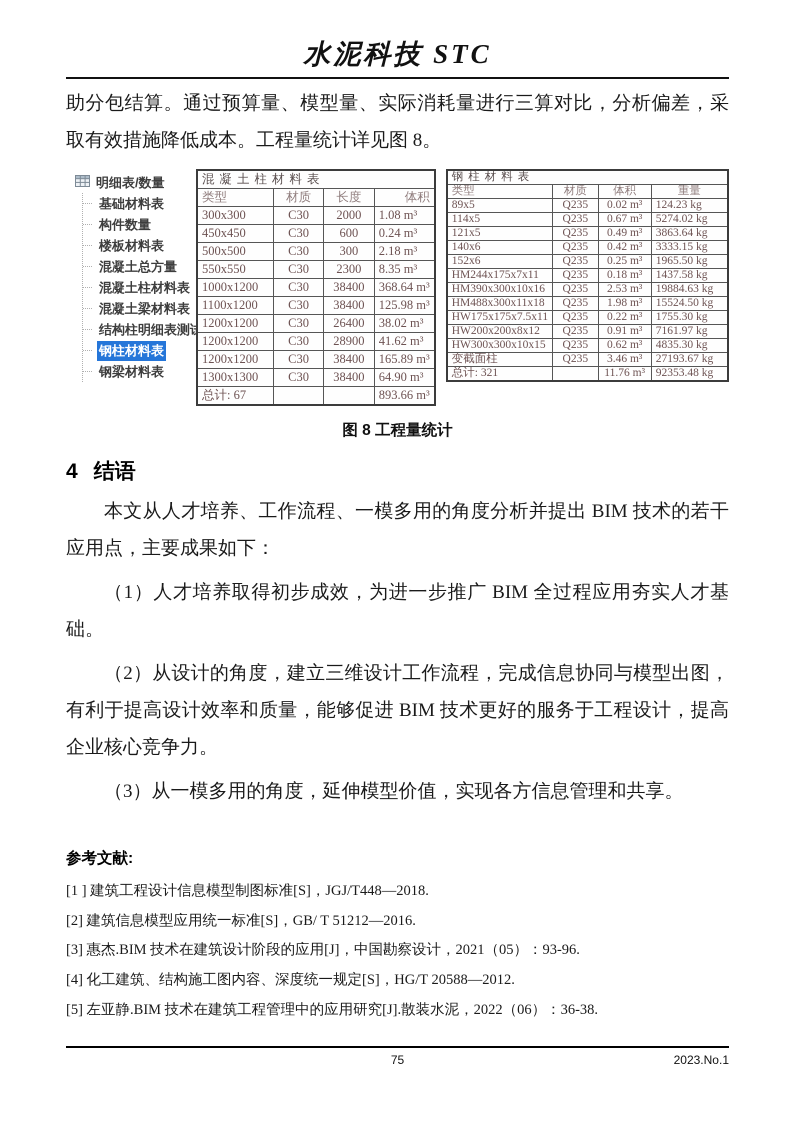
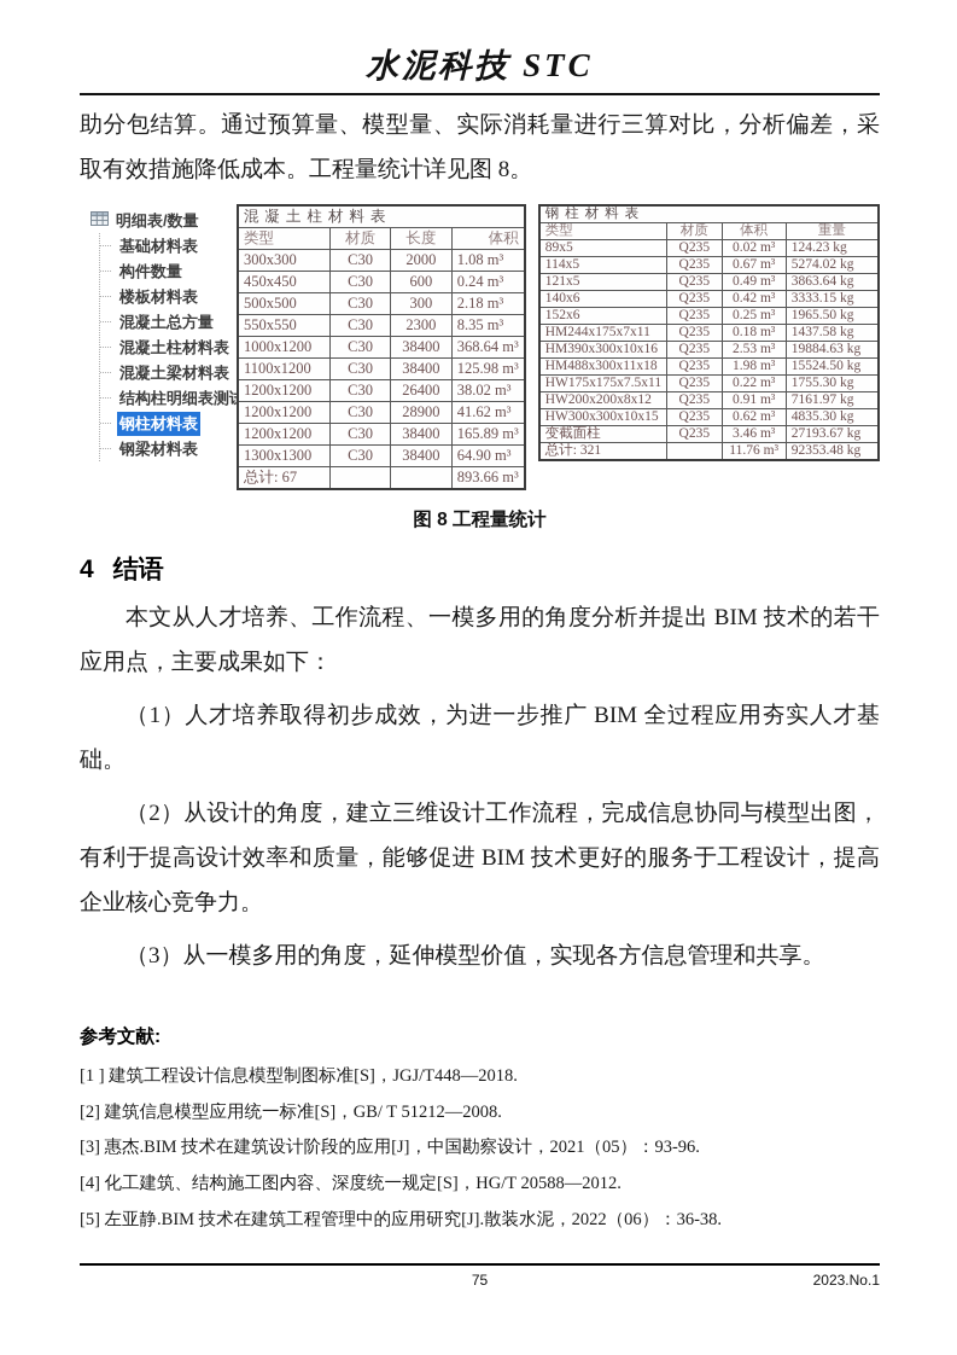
  水泥科技 STC
  助分包结算。通过预算量、模型量、实际消耗量进行三算对比，分析偏差，采取有效措施降低成本。工程量统计详见图 8。
  明细表/数量
  基础材料表
  构件数量
  楼板材料表
  混凝土总方量
  混凝土柱材料表
  混凝土梁材料表
  结构柱明细表测
  钢柱材料表
  钢梁材料表
  混凝土柱材料表
  类型	材质	长度	体积
  300x300	C30	2000	1.08 m³
  450x450	C30	600	0.24 m³
  500x500	C30	300	2.18 m³
  550x550	C30	2300	8.35 m³
  1000x1200	C30	38400	368.64 m³
  1100x1200	C30	38400	125.98 m³
  1200x1200	C30	26400	38.02 m³
  1200x1200	C30	28900	41.62 m³
  1200x1200	C30	38400	165.89 m³
  1300x1300	C30	38400	64.90 m³
  总计: 67			893.66 m³
  钢柱材料表
  类型	材质	体积	重量
  89x5	Q235	0.02 m³	124.23 kg
  114x5	Q235	0.67 m³	5274.02 kg
  121x5	Q235	0.49 m³	3863.64 kg
  140x6	Q235	0.42 m³	3333.15 kg
  152x6	Q235	0.25 m³	1965.50 kg
  HM244x175x7x11	Q235	0.18 m³	1437.58 kg
  HM390x300x10x16	Q235	2.53 m³	19884.63 kg
  HM488x300x11x18	Q235	1.98 m³	15524.50 kg
  HW175x175x7.5x11	Q235	0.22 m³	1755.30 kg
  HW200x200x8x12	Q235	0.91 m³	7161.97 kg
  HW300x300x10x15	Q235	0.62 m³	4835.30 kg
  变截面柱	Q235	3.46 m³	27193.67 kg
  总计: 321		11.76 m³	92353.48 kg
  图 8 工程量统计
  4 结语
  本文从人才培养、工作流程、一模多用的角度分析并提出 BIM 技术的若干应用点，主要成果如下：
  （1）人才培养取得初步成效，为进一步推广 BIM 全过程应用夯实人才基础。
  （2）从设计的角度，建立三维设计工作流程，完成信息协同与模型出图，有利于提高设计效率和质量，能够促进 BIM 技术更好的服务于工程设计，提高企业核心竞争力。
  （3）从一模多用的角度，延伸模型价值，实现各方信息管理和共享。
  参考文献:
  [1 ] 建筑工程设计信息模型制图标准[S]，JGJ/T448—2018.
- [2] 建筑信息模型应用统一标准[S]，GB/ T 51212—2016.
+ [2] 建筑信息模型应用统一标准[S]，GB/ T 51212—2008.
  [3] 惠杰.BIM 技术在建筑设计阶段的应用[J]，中国勘察设计，2021（05）：93-96.
  [4] 化工建筑、结构施工图内容、深度统一规定[S]，HG/T 20588—2012.
  [5] 左亚静.BIM 技术在建筑工程管理中的应用研究[J].散装水泥，2022（06）：36-38.
  75
  2023.No.1
